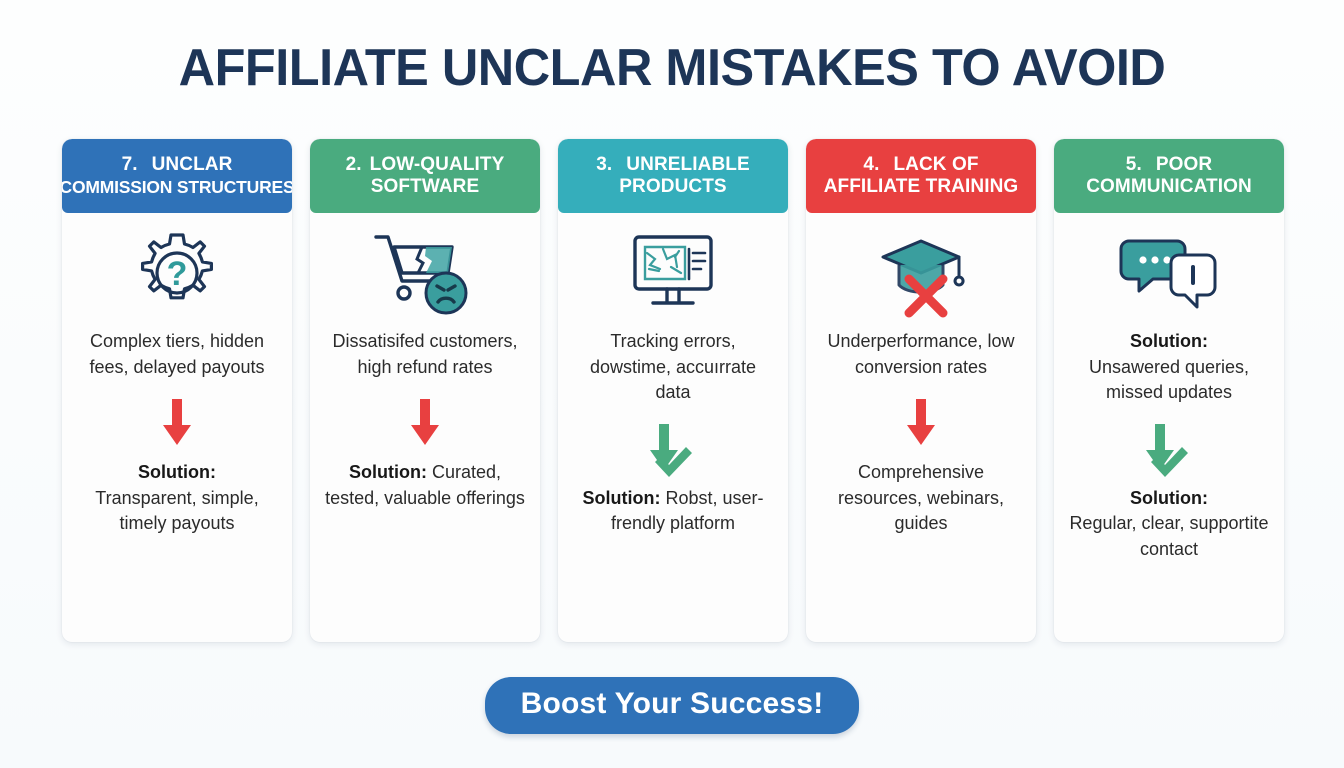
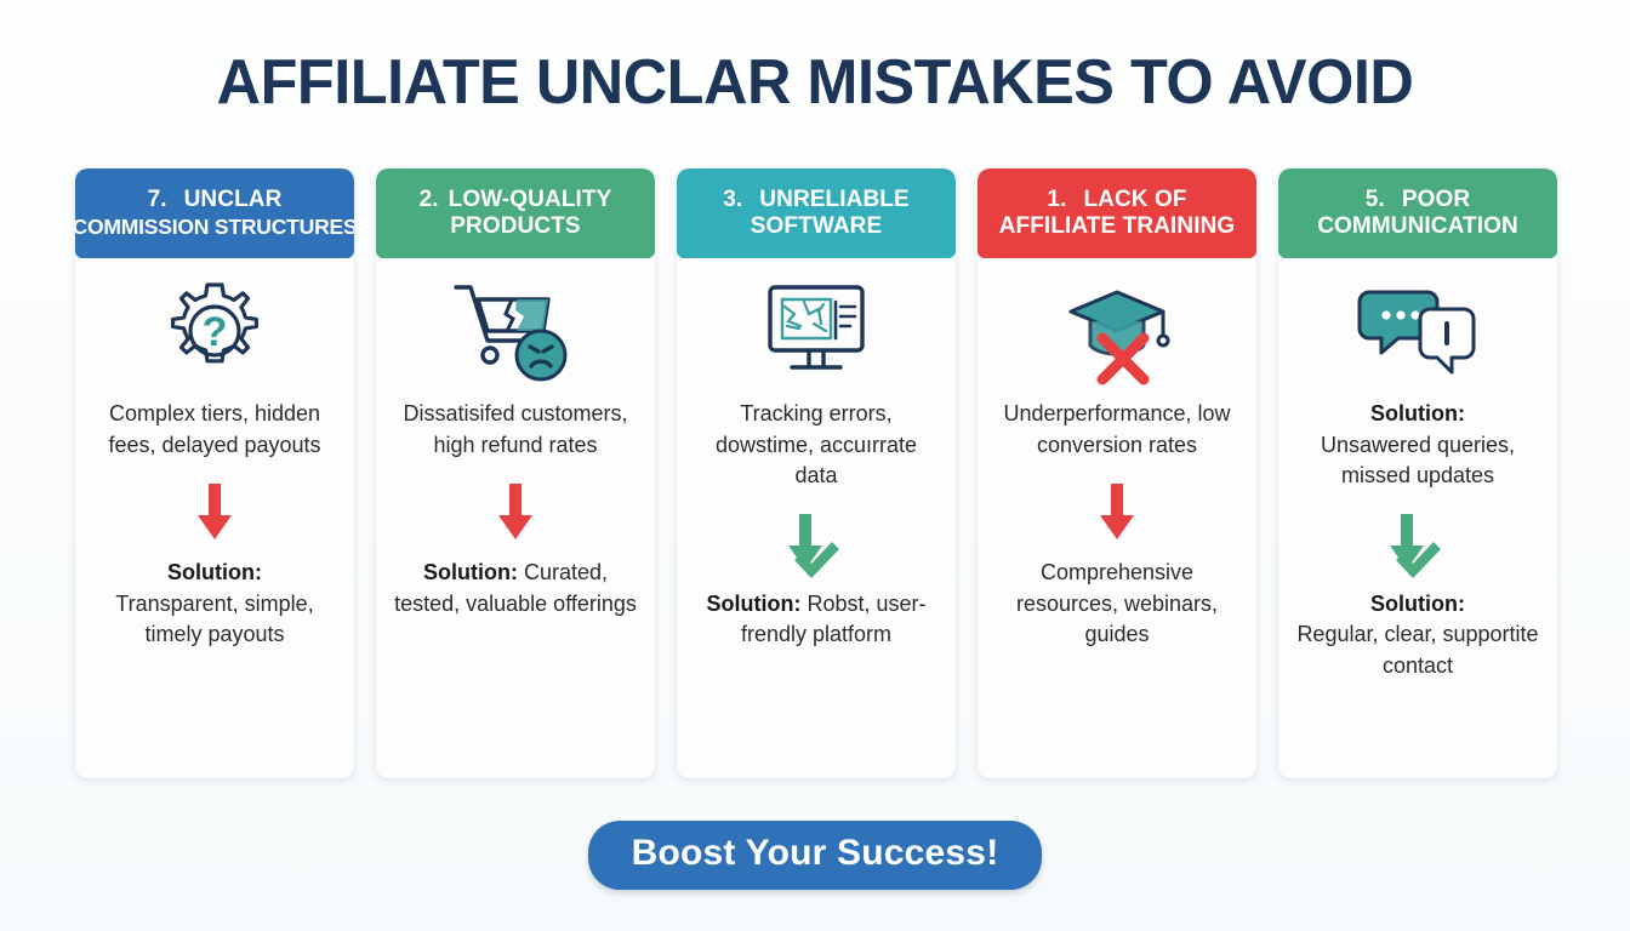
  AFFILIATE UNCLAR MISTAKES TO AVOID
  7. UNCLAR
  COMMISSION STRUCTURES
  ?
  Complex tiers, hidden fees, delayed payouts
  Solution:
  Transparent, simple, timely payouts
  2. LOW-QUALITY
- SOFTWARE
+ PRODUCTS
  Dissatisifed customers, high refund rates
  Solution: Curated, tested, valuable offerings
  3. UNRELIABLE
- PRODUCTS
+ SOFTWARE
  Tracking errors, dowstime, accuırrate data
  Solution: Robst, user-frendly platform
- 4. LACK OF
+ 1. LACK OF
  AFFILIATE TRAINING
  Underperformance, low conversion rates
  Comprehensive resources, webinars, guides
  5. POOR
  COMMUNICATION
  Solution:
  Unsawered queries, missed updates
  Solution:
  Regular, clear, supportite contact
  Boost Your Success!
